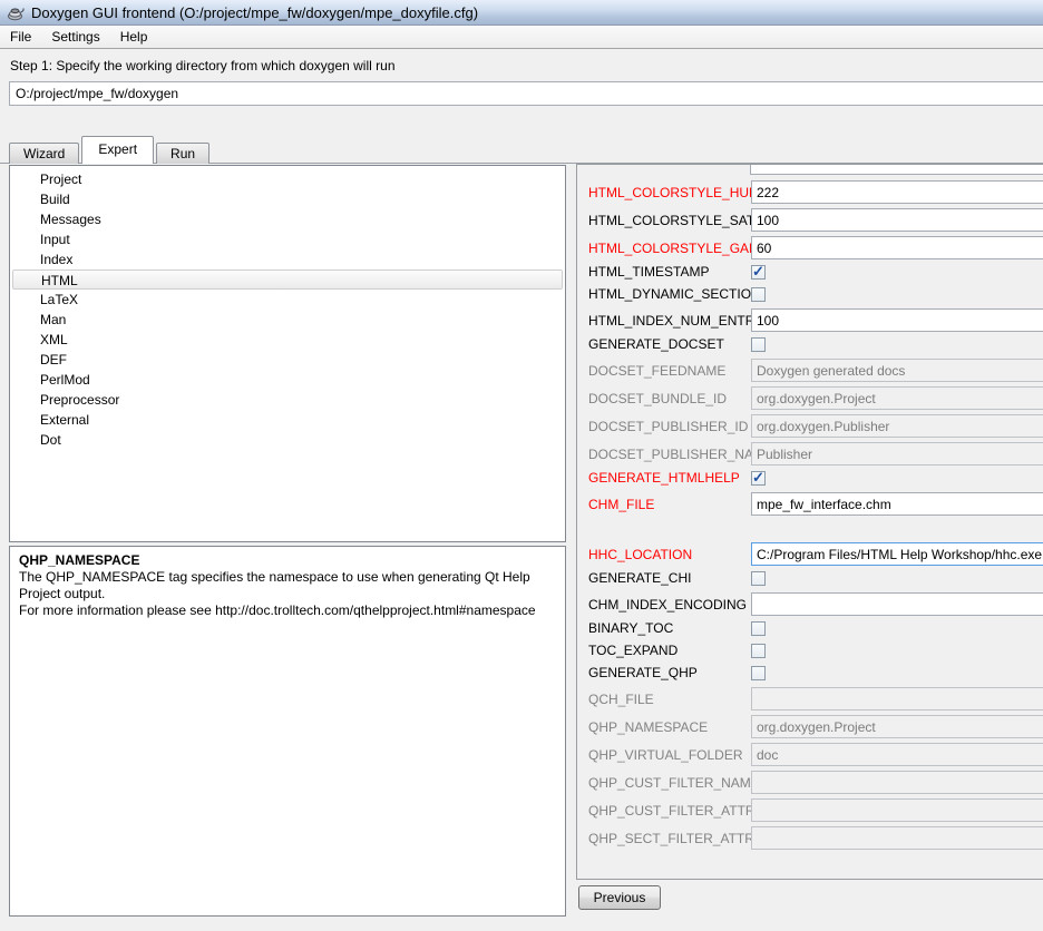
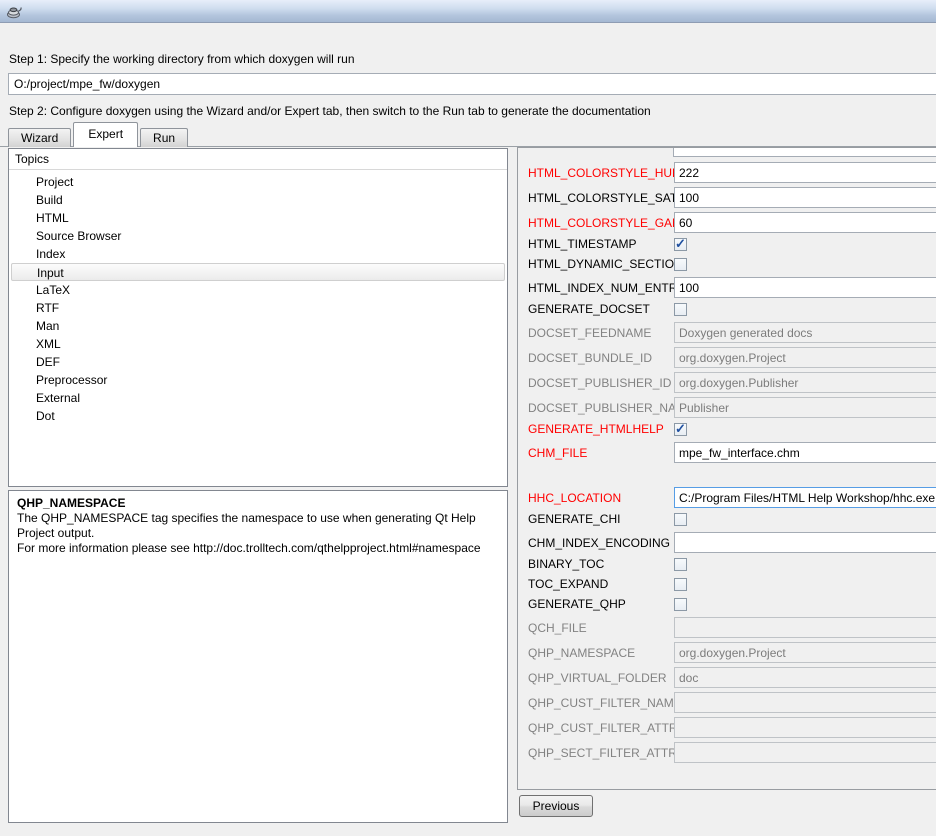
- Doxygen GUI frontend (O:/project/mpe_fw/doxygen/mpe_doxyfile.cfg)
- File
- Settings
- Help
  Step 1: Specify the working directory from which doxygen will run
  O:/project/mpe_fw/doxygen
+ Step 2: Configure doxygen using the Wizard and/or Expert tab, then switch to the Run tab to generate the documentation
  Wizard
  Expert
  Run
+ Topics
  Project
  Build
- Messages
- Input
+ HTML
+ Source Browser
  Index
- HTML
+ Input
  LaTeX
+ RTF
  Man
  XML
  DEF
- PerlMod
  Preprocessor
  External
  Dot
  QHP_NAMESPACE
  The QHP_NAMESPACE tag specifies the namespace to use when generating Qt Help Project output.
  For more information please see http://doc.trolltech.com/qthelpproject.html#namespace
  HTML_COLORSTYLE_HU
  222
  HTML_COLORSTYLE_SA
  100
  HTML_COLORSTYLE_GA
  60
  HTML_TIMESTAMP
  HTML_DYNAMIC_SECTIO
  HTML_INDEX_NUM_ENT
  100
  GENERATE_DOCSET
  DOCSET_FEEDNAME
  Doxygen generated docs
  DOCSET_BUNDLE_ID
  org.doxygen.Project
  DOCSET_PUBLISHER_ID
  org.doxygen.Publisher
  DOCSET_PUBLISHER_NA
  Publisher
  GENERATE_HTMLHELP
  CHM_FILE
  mpe_fw_interface.chm
  HHC_LOCATION
  C:/Program Files/HTML Help Workshop/hhc.exe
  GENERATE_CHI
  CHM_INDEX_ENCODING
  BINARY_TOC
  TOC_EXPAND
  GENERATE_QHP
  QCH_FILE
  QHP_NAMESPACE
  org.doxygen.Project
  QHP_VIRTUAL_FOLDER
  doc
  QHP_CUST_FILTER_NAM
  QHP_CUST_FILTER_ATT
  QHP_SECT_FILTER_ATTR
  Previous
